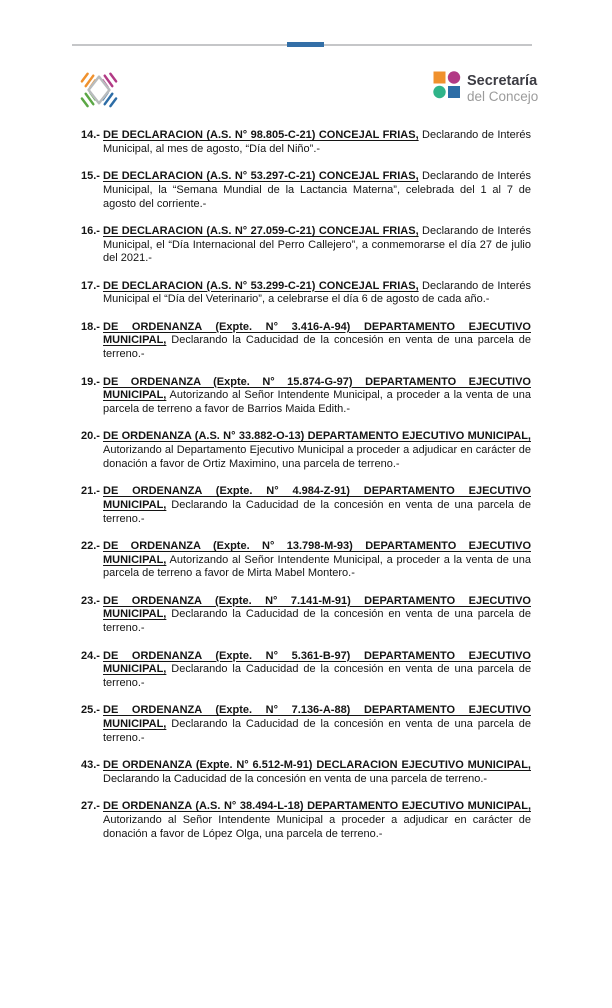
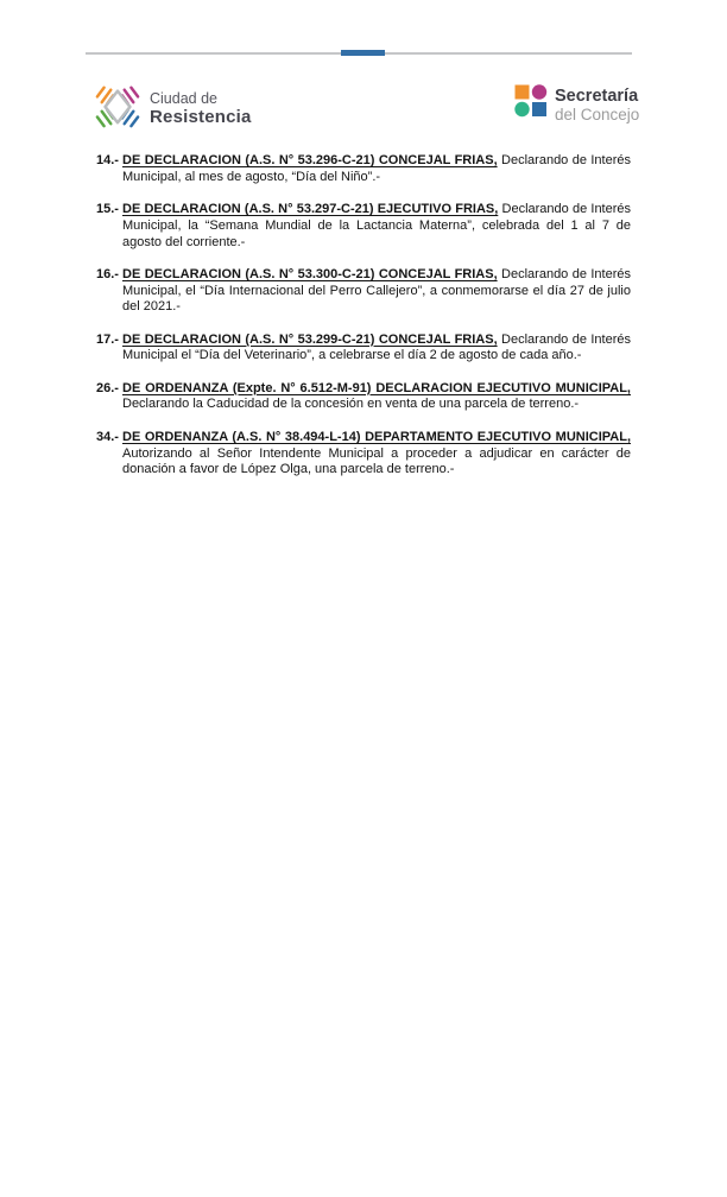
+ Ciudad de
+ Resistencia
  Secretaría
  del Concejo
  14.-
- DE DECLARACION (A.S. N° 98.805-C-21) CONCEJAL FRIAS, Declarando de Interés Municipal, al mes de agosto, “Día del Niño”.-
+ DE DECLARACION (A.S. N° 53.296-C-21) CONCEJAL FRIAS, Declarando de Interés Municipal, al mes de agosto, “Día del Niño”.-
  15.-
- DE DECLARACION (A.S. N° 53.297-C-21) CONCEJAL FRIAS, Declarando de Interés Municipal, la “Semana Mundial de la Lactancia Materna”, celebrada del 1 al 7 de agosto del corriente.-
+ DE DECLARACION (A.S. N° 53.297-C-21) EJECUTIVO FRIAS, Declarando de Interés Municipal, la “Semana Mundial de la Lactancia Materna”, celebrada del 1 al 7 de agosto del corriente.-
  16.-
- DE DECLARACION (A.S. N° 27.059-C-21) CONCEJAL FRIAS, Declarando de Interés Municipal, el “Día Internacional del Perro Callejero”, a conmemorarse el día 27 de julio del 2021.-
+ DE DECLARACION (A.S. N° 53.300-C-21) CONCEJAL FRIAS, Declarando de Interés Municipal, el “Día Internacional del Perro Callejero”, a conmemorarse el día 27 de julio del 2021.-
  17.-
- DE DECLARACION (A.S. N° 53.299-C-21) CONCEJAL FRIAS, Declarando de Interés Municipal el “Día del Veterinario”, a celebrarse el día 6 de agosto de cada año.-
+ DE DECLARACION (A.S. N° 53.299-C-21) CONCEJAL FRIAS, Declarando de Interés Municipal el “Día del Veterinario”, a celebrarse el día 2 de agosto de cada año.-
- 18.-
- DE ORDENANZA (Expte. N° 3.416-A-94) DEPARTAMENTO EJECUTIVO MUNICIPAL, Declarando la Caducidad de la concesión en venta de una parcela de terreno.-
- 19.-
- DE ORDENANZA (Expte. N° 15.874-G-97) DEPARTAMENTO EJECUTIVO MUNICIPAL, Autorizando al Señor Intendente Municipal, a proceder a la venta de una parcela de terreno a favor de Barrios Maida Edith.-
- 20.-
- DE ORDENANZA (A.S. N° 33.882-O-13) DEPARTAMENTO EJECUTIVO MUNICIPAL, Autorizando al Departamento Ejecutivo Municipal a proceder a adjudicar en carácter de donación a favor de Ortiz Maximino, una parcela de terreno.-
- 21.-
- DE ORDENANZA (Expte. N° 4.984-Z-91) DEPARTAMENTO EJECUTIVO MUNICIPAL, Declarando la Caducidad de la concesión en venta de una parcela de terreno.-
- 22.-
- DE ORDENANZA (Expte. N° 13.798-M-93) DEPARTAMENTO EJECUTIVO MUNICIPAL, Autorizando al Señor Intendente Municipal, a proceder a la venta de una parcela de terreno a favor de Mirta Mabel Montero.-
- 23.-
- DE ORDENANZA (Expte. N° 7.141-M-91) DEPARTAMENTO EJECUTIVO MUNICIPAL, Declarando la Caducidad de la concesión en venta de una parcela de terreno.-
- 24.-
- DE ORDENANZA (Expte. N° 5.361-B-97) DEPARTAMENTO EJECUTIVO MUNICIPAL, Declarando la Caducidad de la concesión en venta de una parcela de terreno.-
- 25.-
- DE ORDENANZA (Expte. N° 7.136-A-88) DEPARTAMENTO EJECUTIVO MUNICIPAL, Declarando la Caducidad de la concesión en venta de una parcela de terreno.-
- 43.-
+ 26.-
  DE ORDENANZA (Expte. N° 6.512-M-91) DECLARACION EJECUTIVO MUNICIPAL, Declarando la Caducidad de la concesión en venta de una parcela de terreno.-
- 27.-
+ 34.-
- DE ORDENANZA (A.S. N° 38.494-L-18) DEPARTAMENTO EJECUTIVO MUNICIPAL, Autorizando al Señor Intendente Municipal a proceder a adjudicar en carácter de donación a favor de López Olga, una parcela de terreno.-
+ DE ORDENANZA (A.S. N° 38.494-L-14) DEPARTAMENTO EJECUTIVO MUNICIPAL, Autorizando al Señor Intendente Municipal a proceder a adjudicar en carácter de donación a favor de López Olga, una parcela de terreno.-
